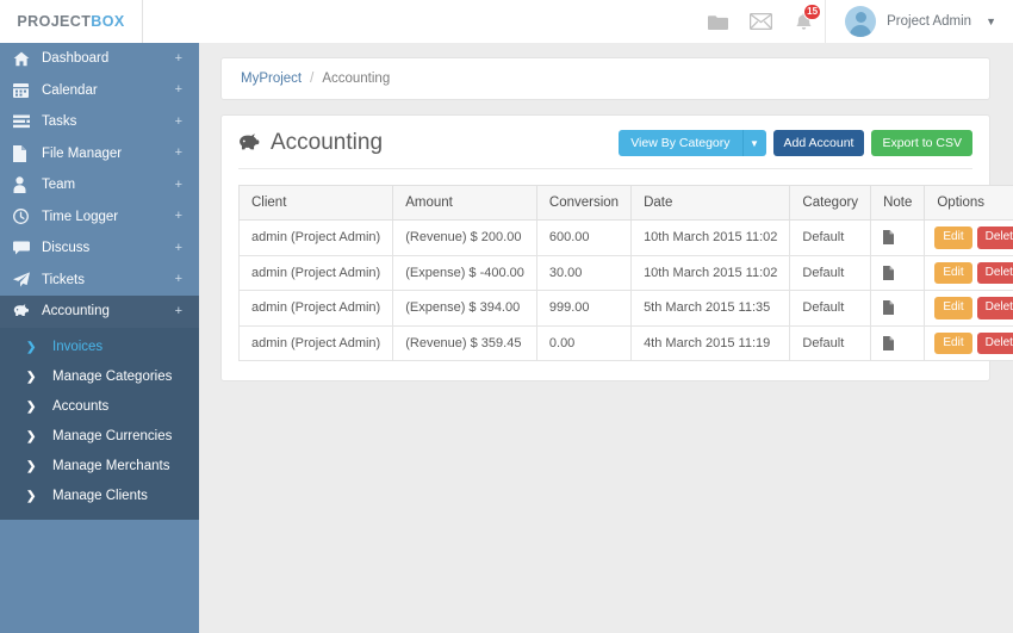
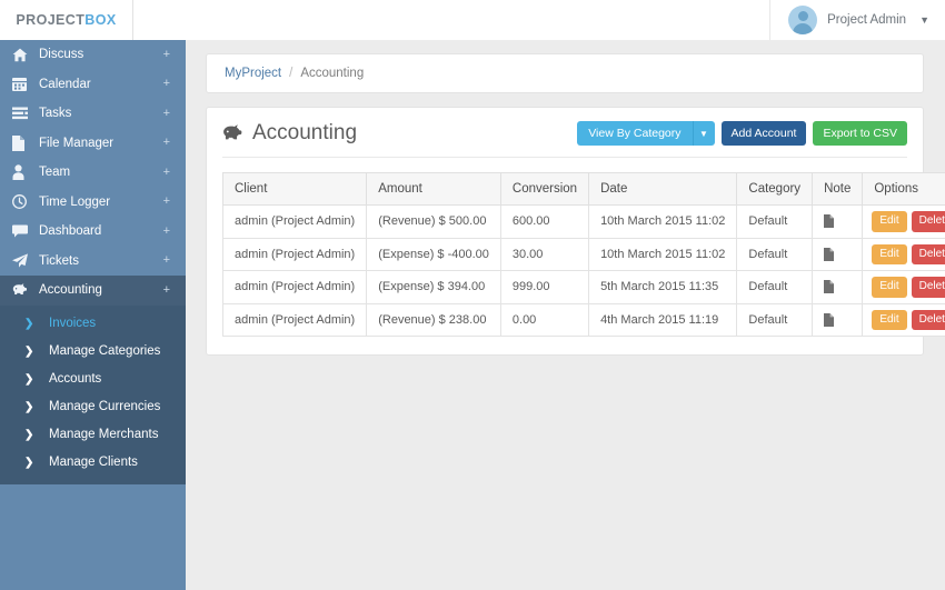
  PROJECT
  BOX
- 15
  Project Admin
  ▼
- Dashboard
+ Discuss
  +
  Calendar
  +
  Tasks
  +
  File Manager
  +
  Team
  +
  Time Logger
  +
- Discuss
+ Dashboard
  +
  Tickets
  +
  Accounting
  +
  ❯
  Invoices
  ❯
  Manage Categories
  ❯
  Accounts
  ❯
  Manage Currencies
  ❯
  Manage Merchants
  ❯
  Manage Clients
  MyProject
  /
  Accounting
  Accounting
  View By Category
  ▼
  Add Account
  Export to CSV
  Client	Amount	Conversion	Date	Category	Note	Options
- admin (Project Admin)	(Revenue) $ 200.00	600.00	10th March 2015 11:02	Default		Edit Delet
+ admin (Project Admin)	(Revenue) $ 500.00	600.00	10th March 2015 11:02	Default		Edit Delet
  admin (Project Admin)	(Expense) $ -400.00	30.00	10th March 2015 11:02	Default		Edit Delet
  admin (Project Admin)	(Expense) $ 394.00	999.00	5th March 2015 11:35	Default		Edit Delet
- admin (Project Admin)	(Revenue) $ 359.45	0.00	4th March 2015 11:19	Default		Edit Delet
+ admin (Project Admin)	(Revenue) $ 238.00	0.00	4th March 2015 11:19	Default		Edit Delet
